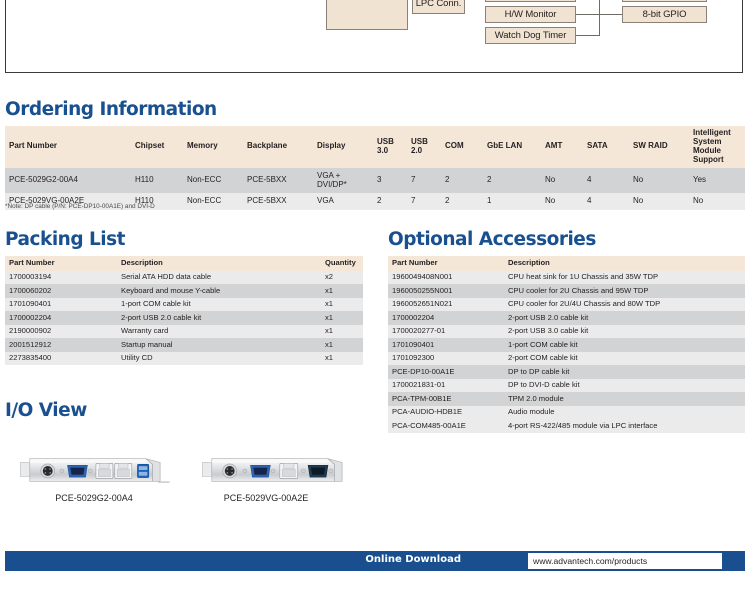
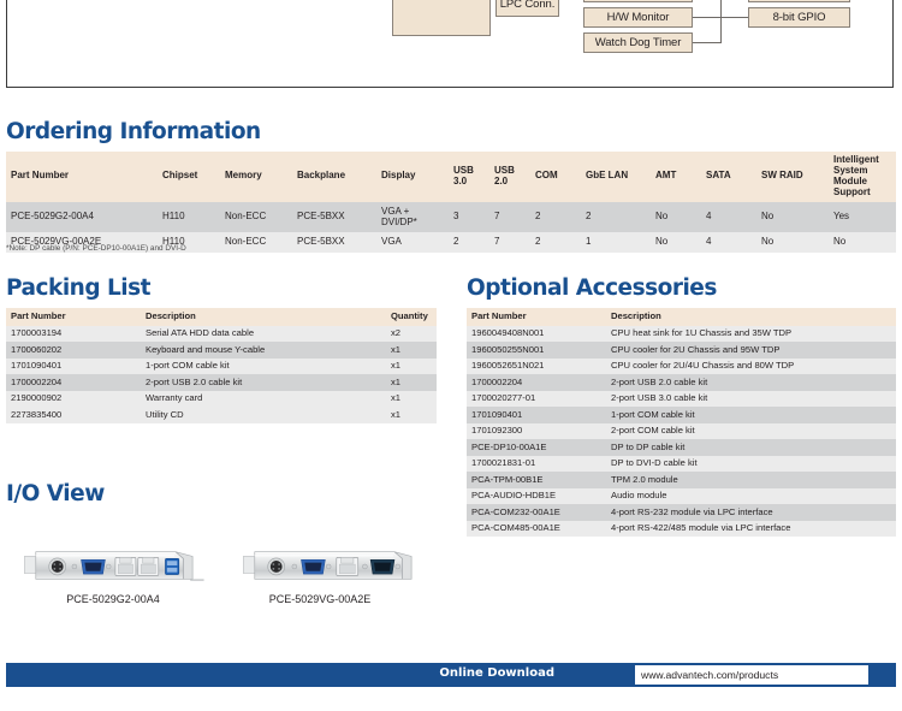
  LPC Conn.
  H/W Monitor
  Watch Dog Timer
  8-bit GPIO
  Ordering Information
  Part Number	Chipset	Memory	Backplane	Display	USB 3.0	USB 2.0	COM	GbE LAN	AMT	SATA	SW RAID	Intelligent System Module Support
  PCE-5029G2-00A4	H110	Non-ECC	PCE-5BXX	VGA + DVI/DP*	3	7	2	2	No	4	No	Yes
  PCE-5029VG-00A2E	H110	Non-ECC	PCE-5BXX	VGA	2	7	2	1	No	4	No	No
  Packing List
  Part Number	Description	Quantity
  1700003194	Serial ATA HDD data cable	x2
  1700060202	Keyboard and mouse Y-cable	x1
  1701090401	1-port COM cable kit	x1
  1700002204	2-port USB 2.0 cable kit	x1
  2190000902	Warranty card	x1
- 2001512912	Startup manual	x1
  2273835400	Utility CD	x1
  Optional Accessories
  Part Number	Description
  1960049408N001	CPU heat sink for 1U Chassis and 35W TDP
  1960050255N001	CPU cooler for 2U Chassis and 95W TDP
  1960052651N021	CPU cooler for 2U/4U Chassis and 80W TDP
  1700002204	2-port USB 2.0 cable kit
  1700020277-01	2-port USB 3.0 cable kit
  1701090401	1-port COM cable kit
  1701092300	2-port COM cable kit
  PCE-DP10-00A1E	DP to DP cable kit
  1700021831-01	DP to DVI-D cable kit
  PCA-TPM-00B1E	TPM 2.0 module
  PCA-AUDIO-HDB1E	Audio module
+ PCA-COM232-00A1E	4-port RS-232 module via LPC interface
  PCA-COM485-00A1E	4-port RS-422/485 module via LPC interface
  I/O View
  PCE-5029G2-00A4
  PCE-5029VG-00A2E
  Online Download
  www.advantech.com/products
